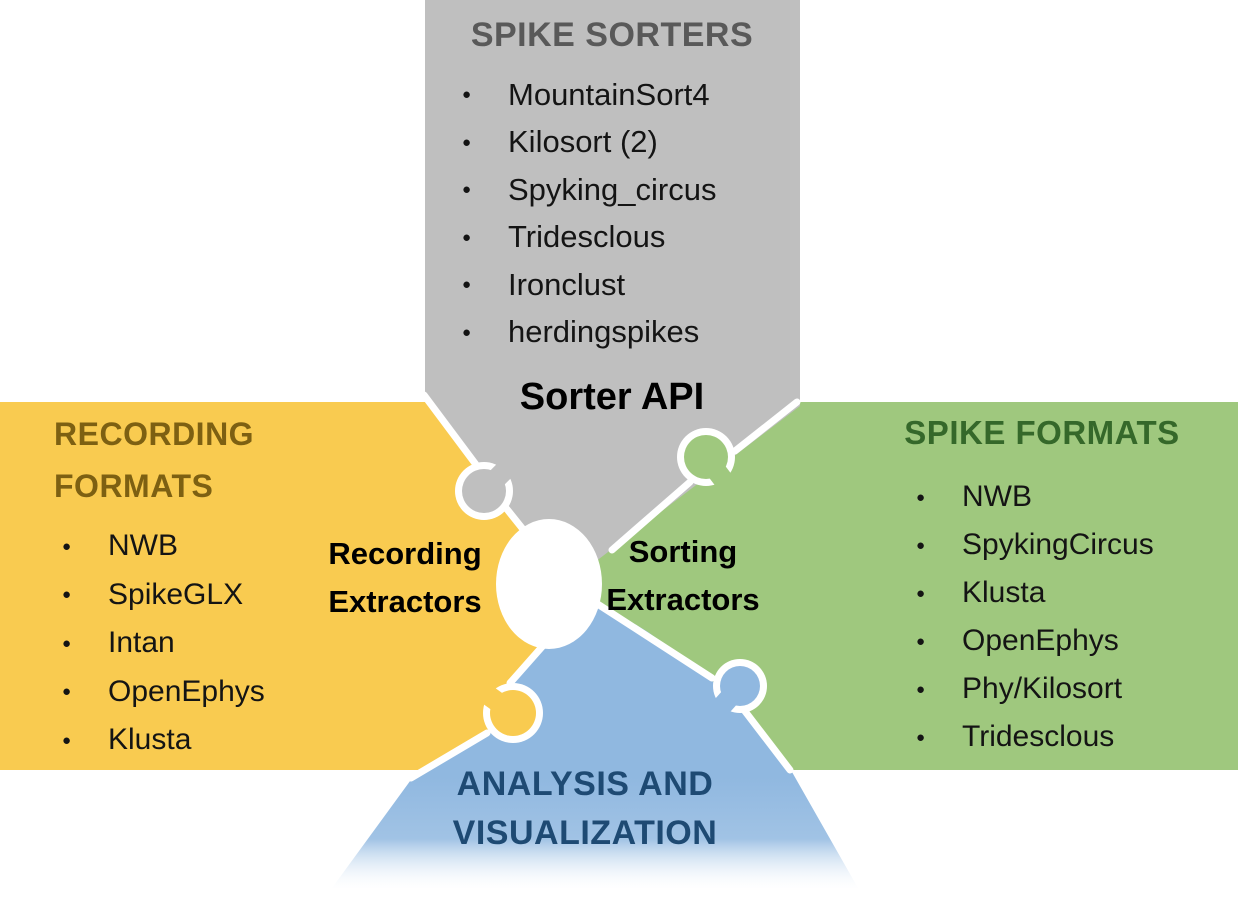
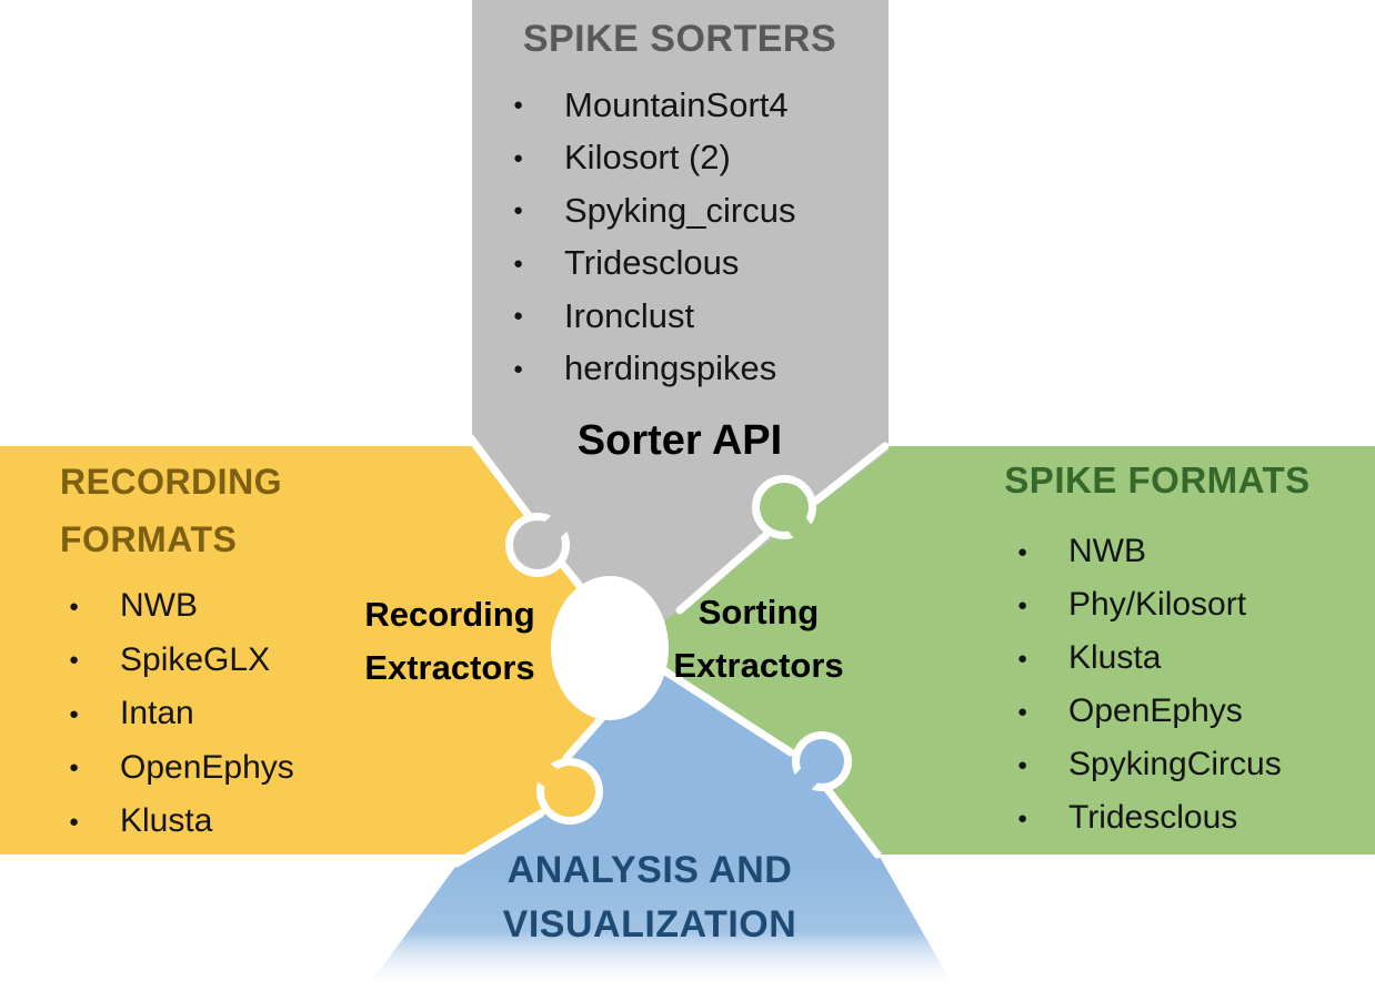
  SPIKE SORTERS
  ●
  MountainSort4
  ●
  Kilosort (2)
  ●
  Spyking_circus
  ●
  Tridesclous
  ●
  Ironclust
  ●
  herdingspikes
  Sorter API
  RECORDING FORMATS
  ●
  NWB
  ●
  SpikeGLX
  ●
  Intan
  ●
  OpenEphys
  ●
  Klusta
  Recording Extractors
  SPIKE FORMATS
  ●
  NWB
  ●
- SpykingCircus
+ Phy/Kilosort
  ●
  Klusta
  ●
  OpenEphys
  ●
- Phy/Kilosort
+ SpykingCircus
  ●
  Tridesclous
  Sorting Extractors
  ANALYSIS AND VISUALIZATION
